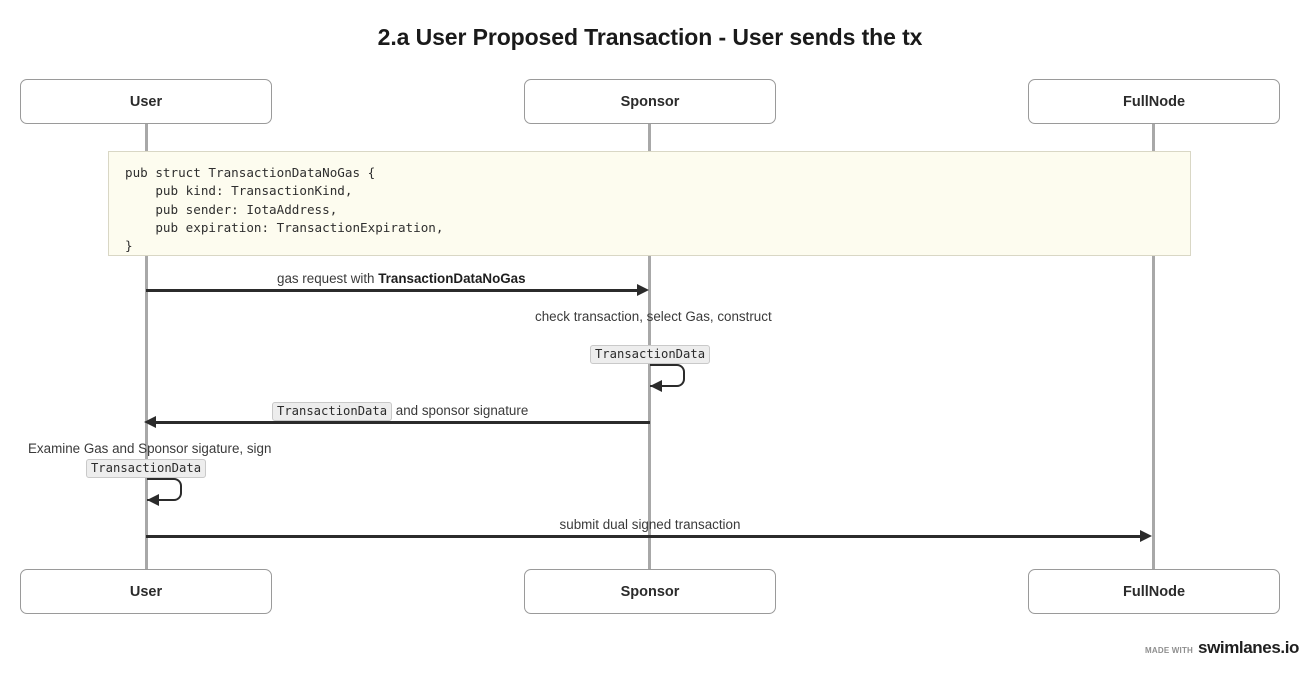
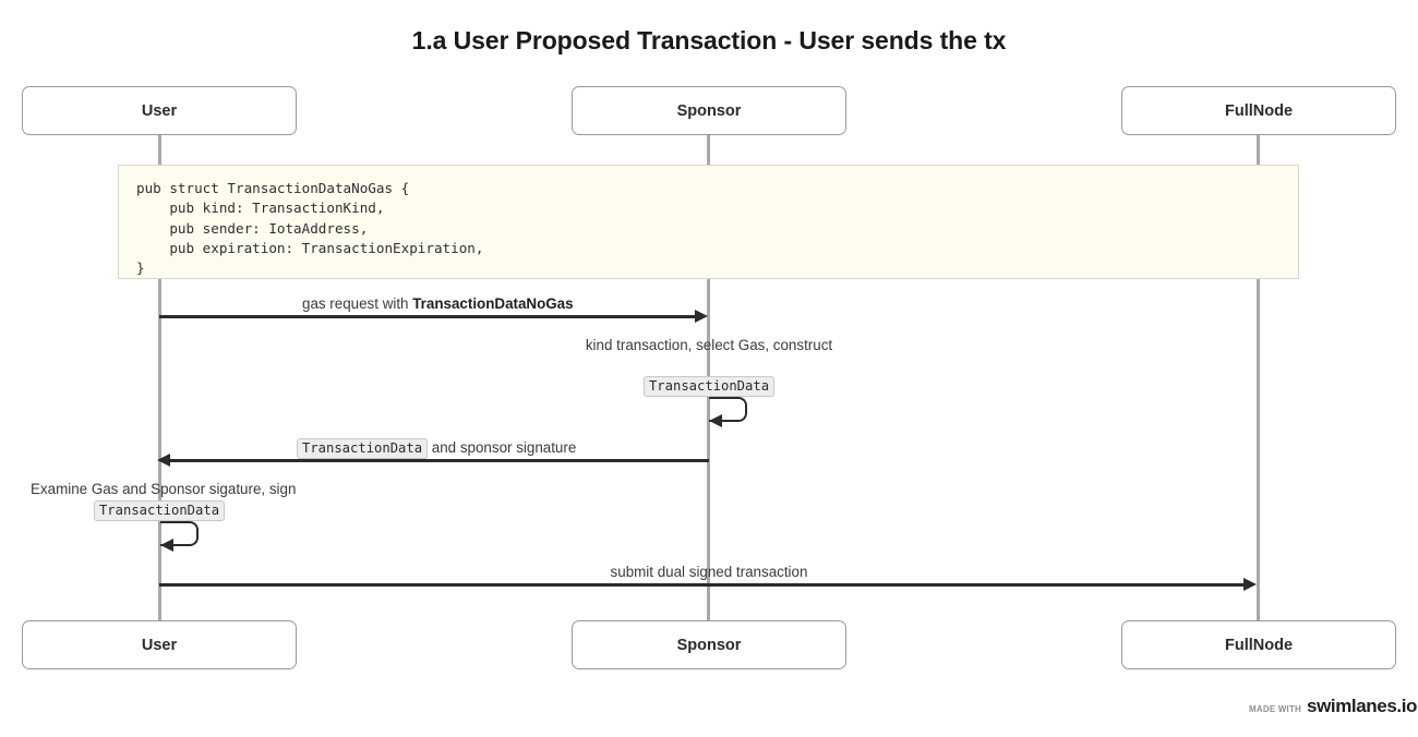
- 2.a User Proposed Transaction - User sends the tx
+ 1.a User Proposed Transaction - User sends the tx
  User
  Sponsor
  FullNode
  pub struct TransactionDataNoGas {
  pub kind: TransactionKind,
  pub sender: IotaAddress,
  pub expiration: TransactionExpiration,
  }
  gas request with TransactionDataNoGas
- check transaction, select Gas, construct
+ kind transaction, select Gas, construct
  TransactionData
  TransactionData and sponsor signature
  Examine Gas and Sponsor sigature, sign
  TransactionData
  submit dual signed transaction
  User
  Sponsor
  FullNode
  MADE WITH
  swimlanes.io
